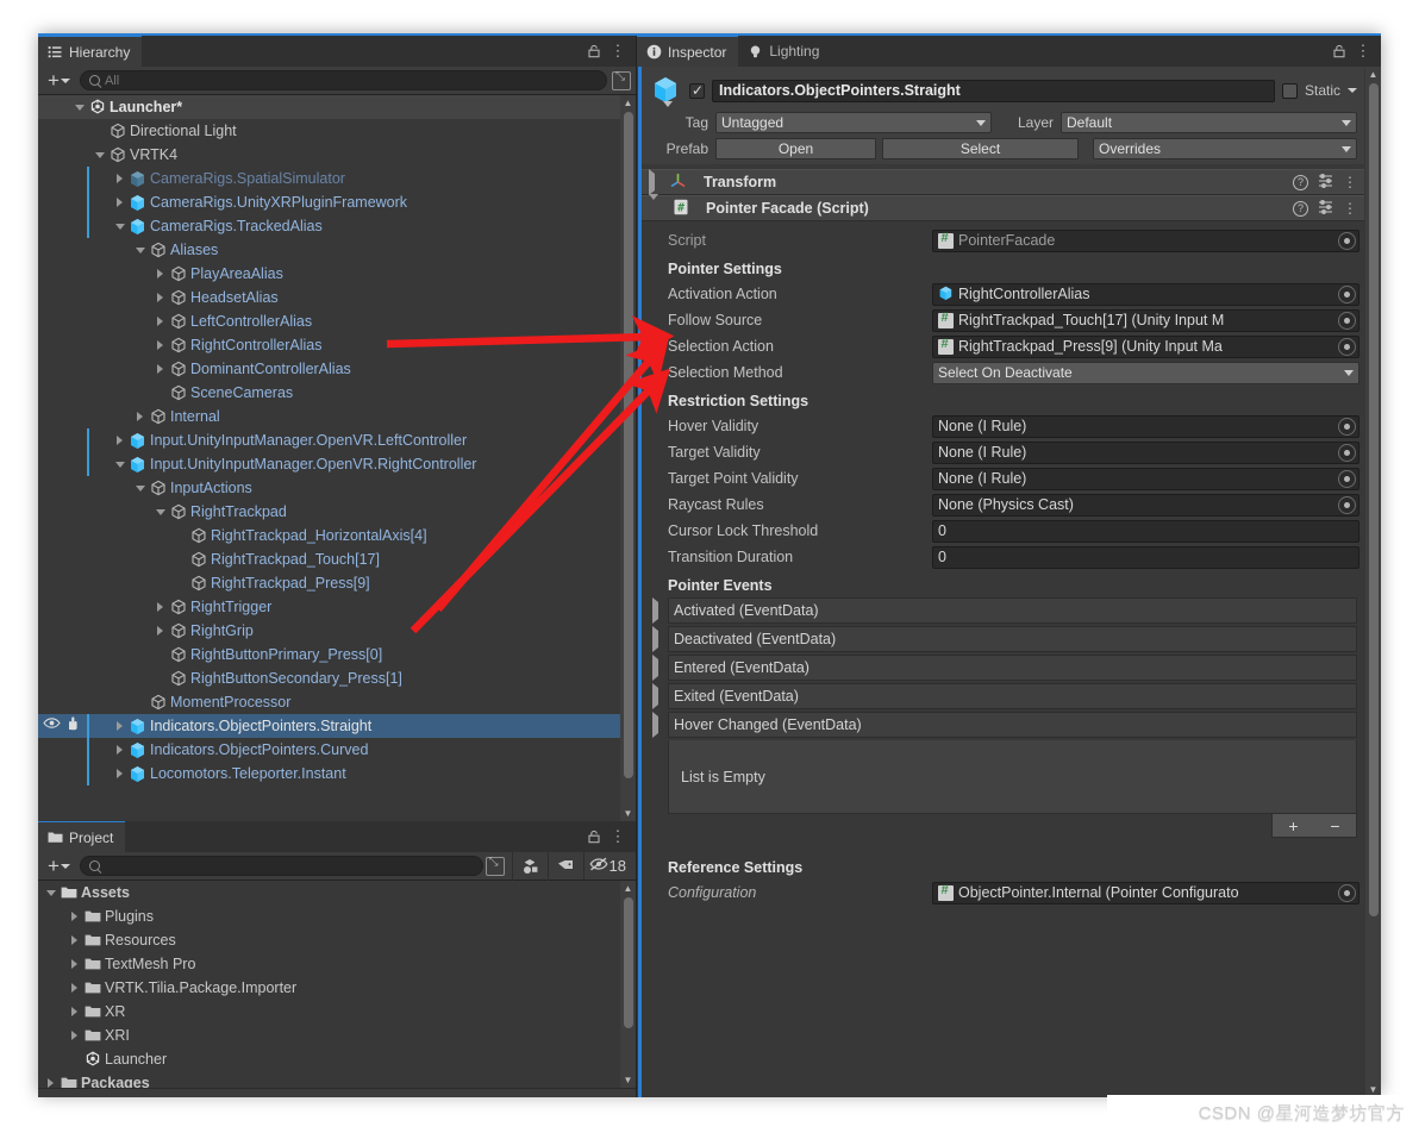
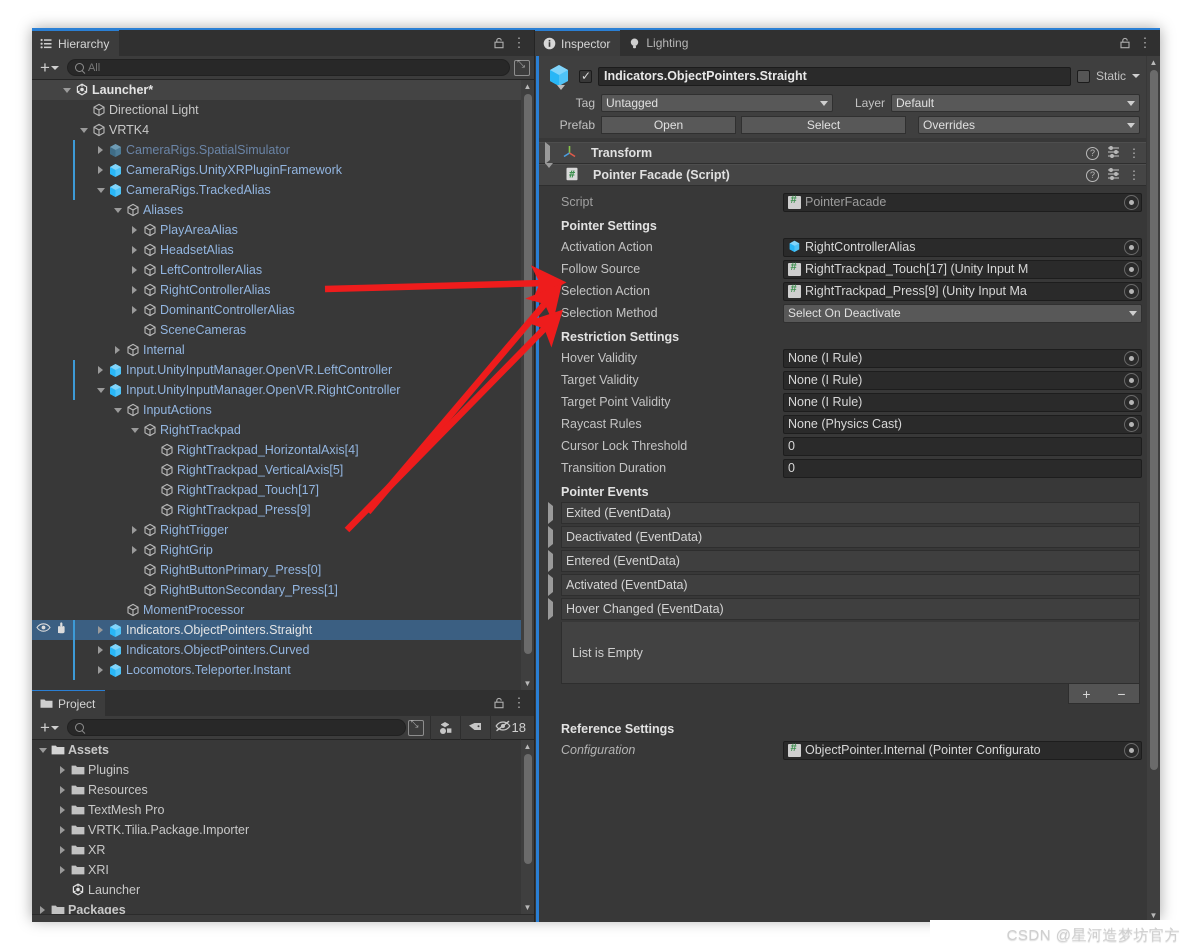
  Hierarchy
  ⋮
  +
  All
  Launcher*
  Directional Light
  VRTK4
  CameraRigs.SpatialSimulator
  CameraRigs.UnityXRPluginFramework
  CameraRigs.TrackedAlias
  Aliases
  PlayAreaAlias
  HeadsetAlias
  LeftControllerAlias
  RightControllerAlias
  DominantControllerAlias
  SceneCameras
  Internal
  Input.UnityInputManager.OpenVR.LeftController
  Input.UnityInputManager.OpenVR.RightController
  InputActions
  RightTrackpad
  RightTrackpad_HorizontalAxis[4]
+ RightTrackpad_VerticalAxis[5]
  RightTrackpad_Touch[17]
  RightTrackpad_Press[9]
  RightTrigger
  RightGrip
  RightButtonPrimary_Press[0]
  RightButtonSecondary_Press[1]
  MomentProcessor
  Indicators.ObjectPointers.Straight
  Indicators.ObjectPointers.Curved
  Locomotors.Teleporter.Instant
  ▲
  ▼
  Project
  ⋮
  +
  18
  Assets
  Plugins
  Resources
  TextMesh Pro
  VRTK.Tilia.Package.Importer
  XR
  XRI
  Launcher
  Packages
  ▲
  ▼
  Inspector
  Lighting
  ⋮
  Indicators.ObjectPointers.Straight
  Static
  Tag
  Untagged
  Layer
  Default
  Prefab
  Open
  Select
  Overrides
  Transform
  ?
  ⋮
  #
  Pointer Facade (Script)
  ?
  ⋮
  Script
  PointerFacade
  Pointer Settings
  Activation Action
  RightControllerAlias
  Follow Source
  RightTrackpad_Touch[17] (Unity Input M
  Selection Action
  RightTrackpad_Press[9] (Unity Input Ma
  Selection Method
  Select On Deactivate
  Restriction Settings
  Hover Validity
  None (I Rule)
  Target Validity
  None (I Rule)
  Target Point Validity
  None (I Rule)
  Raycast Rules
  None (Physics Cast)
  Cursor Lock Threshold
  0
  Transition Duration
  0
  Pointer Events
- Activated (EventData)
+ Exited (EventData)
  Deactivated (EventData)
  Entered (EventData)
- Exited (EventData)
+ Activated (EventData)
  Hover Changed (EventData)
  List is Empty
  +
  −
  Reference Settings
  Configuration
  ObjectPointer.Internal (Pointer Configurato
  ▲
  ▼
  CSDN @星河造梦坊官方
